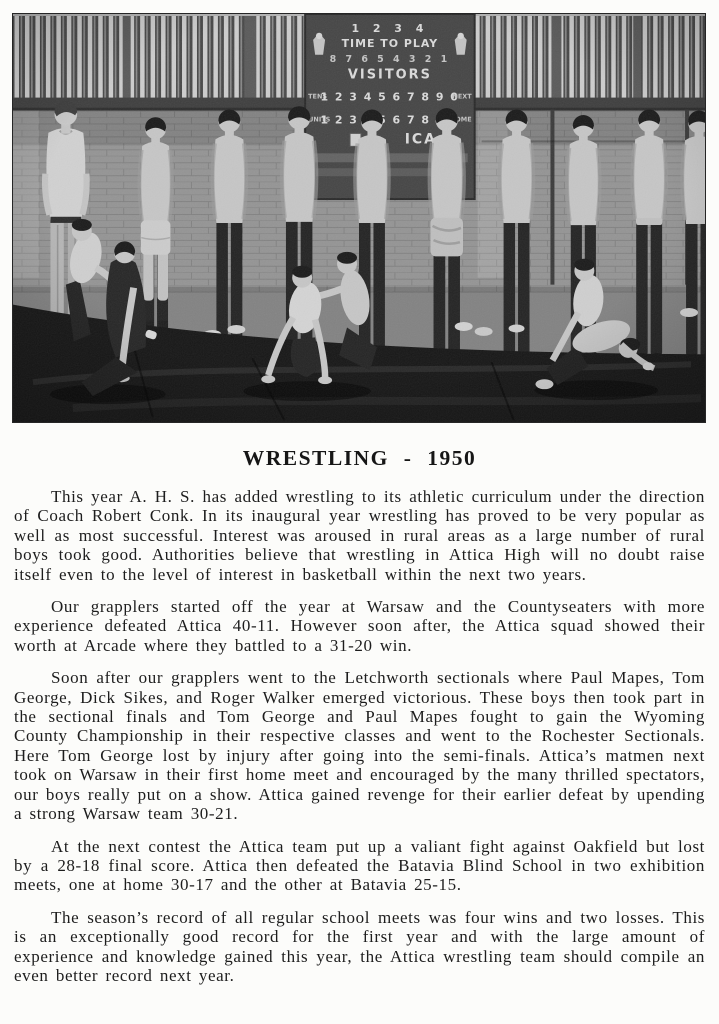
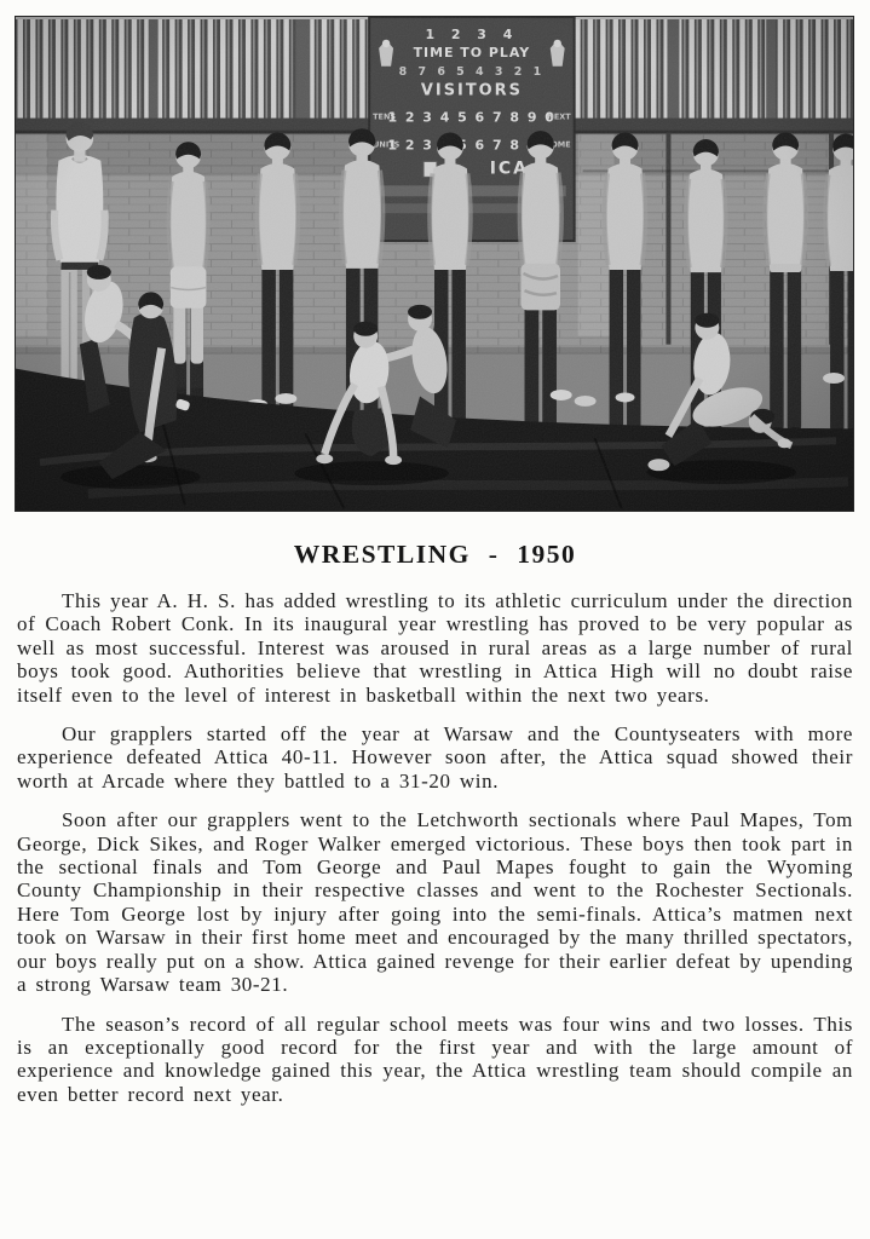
  WRESTLING - 1950
  This year A. H. S. has added wrestling to its athletic curriculum under the direction of Coach Robert Conk. In its inaugural year wrestling has proved to be very popular as well as most successful. Interest was aroused in rural areas as a large number of rural boys took good. Authorities believe that wrestling in Attica High will no doubt raise itself even to the level of interest in basketball within the next two years.
  Our grapplers started off the year at Warsaw and the Countyseaters with more experience defeated Attica 40-11. However soon after, the Attica squad showed their worth at Arcade where they battled to a 31-20 win.
  Soon after our grapplers went to the Letchworth sectionals where Paul Mapes, Tom George, Dick Sikes, and Roger Walker emerged victorious. These boys then took part in the sectional finals and Tom George and Paul Mapes fought to gain the Wyoming County Championship in their respective classes and went to the Rochester Sectionals. Here Tom George lost by injury after going into the semi-finals. Attica’s matmen next took on Warsaw in their first home meet and encouraged by the many thrilled spectators, our boys really put on a show. Attica gained revenge for their earlier defeat by upending a strong Warsaw team 30-21.
- At the next contest the Attica team put up a valiant fight against Oakfield but lost by a 28-18 final score. Attica then defeated the Batavia Blind School in two exhibition meets, one at home 30-17 and the other at Batavia 25-15.
  The season’s record of all regular school meets was four wins and two losses. This is an exceptionally good record for the first year and with the large amount of experience and knowledge gained this year, the Attica wrestling team should compile an even better record next year.
